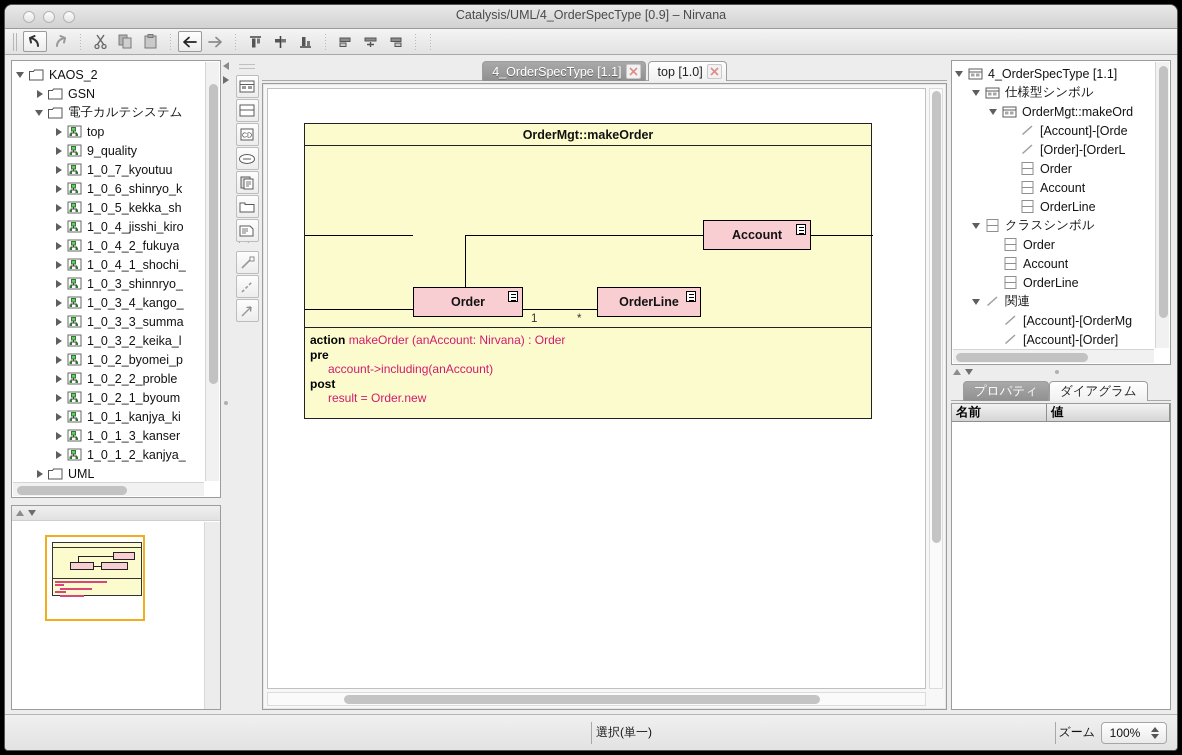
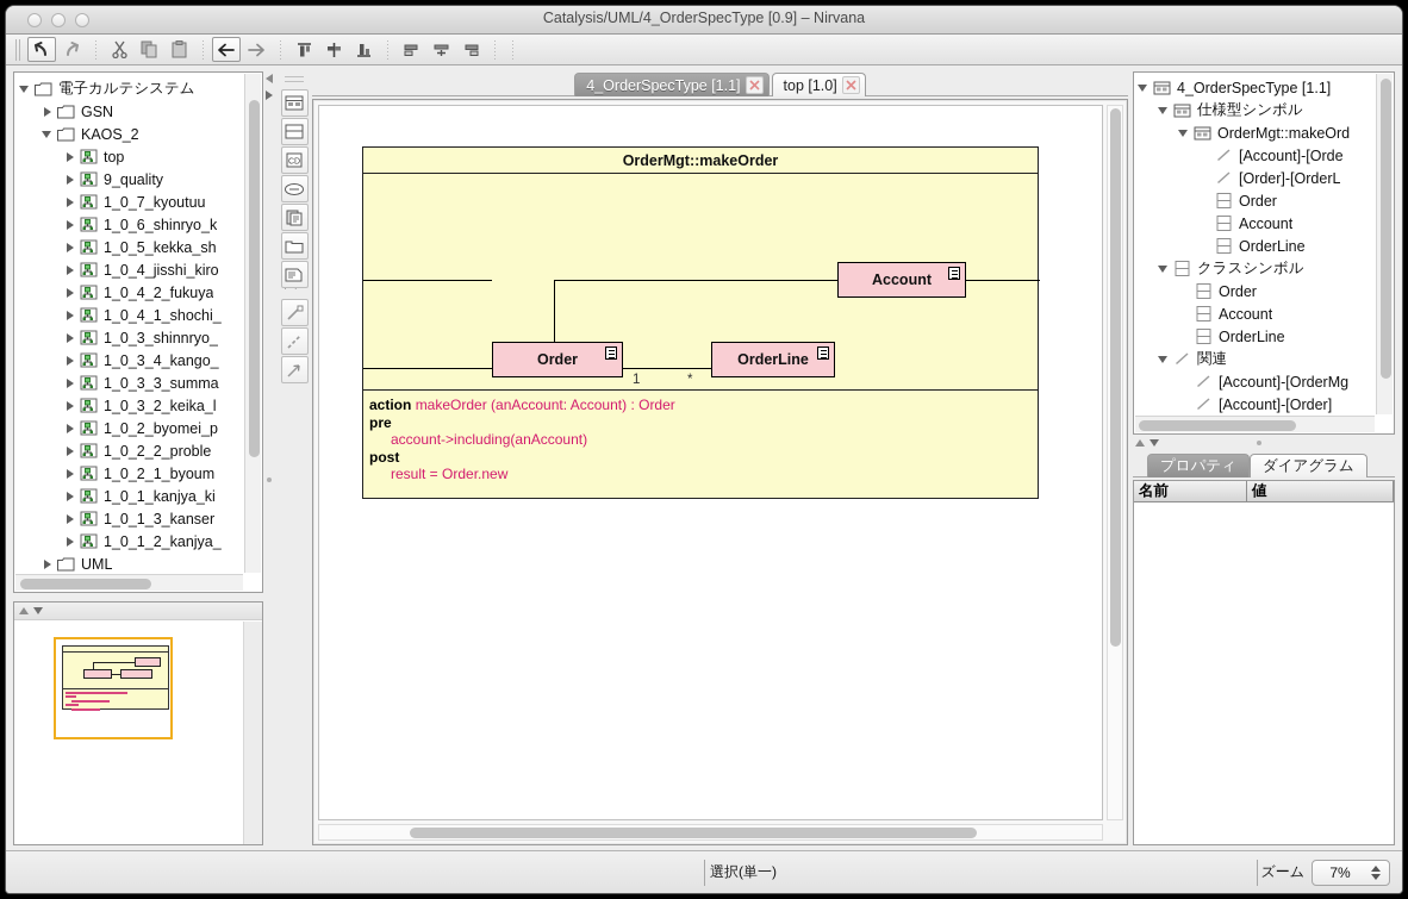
  Catalysis/UML/4_OrderSpecType [0.9] – Nirvana
- KAOS_2
+ 電子カルテシステム
  GSN
- 電子カルテシステム
+ KAOS_2
  top
  9_quality
  1_0_7_kyoutuu
  1_0_6_shinryo_k
  1_0_5_kekka_sh
  1_0_4_jisshi_kiro
  1_0_4_2_fukuya
  1_0_4_1_shochi_
  1_0_3_shinnryo_
  1_0_3_4_kango_
  1_0_3_3_summa
  1_0_3_2_keika_l
  1_0_2_byomei_p
  1_0_2_2_proble
  1_0_2_1_byoum
  1_0_1_kanjya_ki
  1_0_1_3_kanser
  1_0_1_2_kanjya_
  UML
  4_OrderSpecType [1.1]
  top [1.0]
  OrderMgt::makeOrder
  Account
  Order
  OrderLine
  1
  *
- action makeOrder (anAccount: Nirvana) : Order
+ action makeOrder (anAccount: Account) : Order
  pre
  account->including(anAccount)
  post
  result = Order.new
  4_OrderSpecType [1.1]
  仕様型シンボル
  OrderMgt::makeOrd
  [Account]-[Orde
  [Order]-[OrderL
  Order
  Account
  OrderLine
  クラスシンボル
  Order
  Account
  OrderLine
  関連
  [Account]-[OrderMg
  [Account]-[Order]
  プロパティ
  ダイアグラム
  名前
  値
  選択(単一)
  ズーム
- 100%
+ 7%
